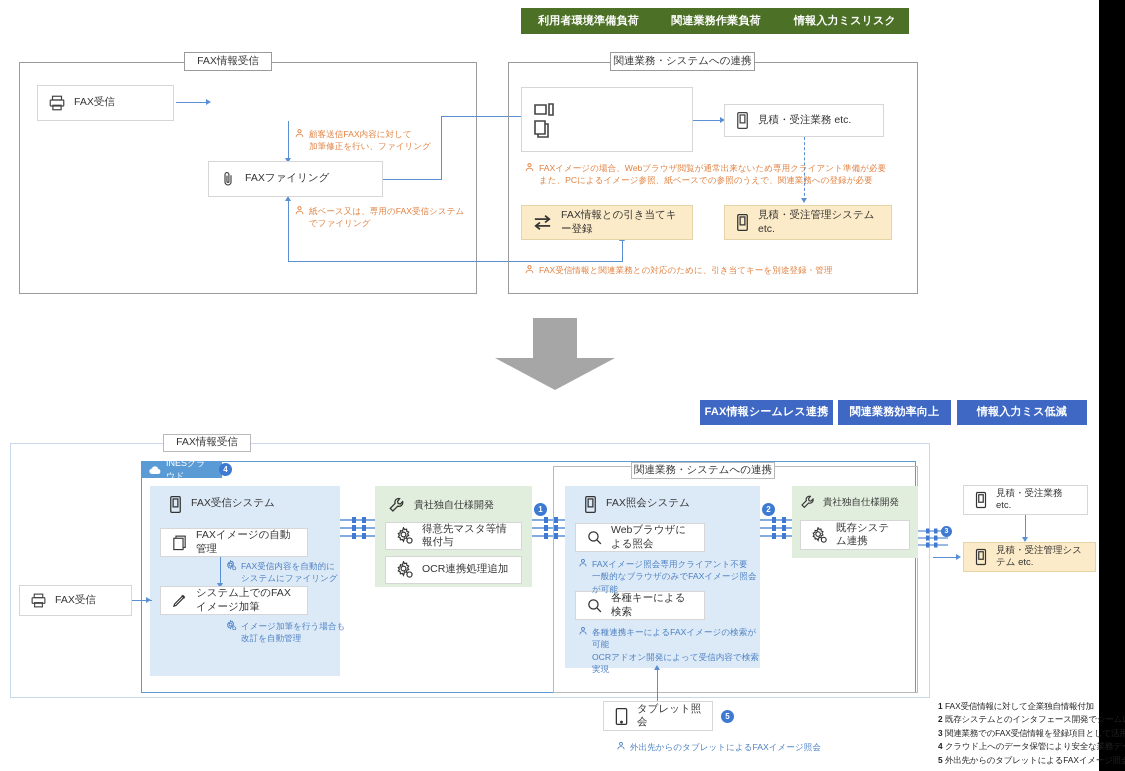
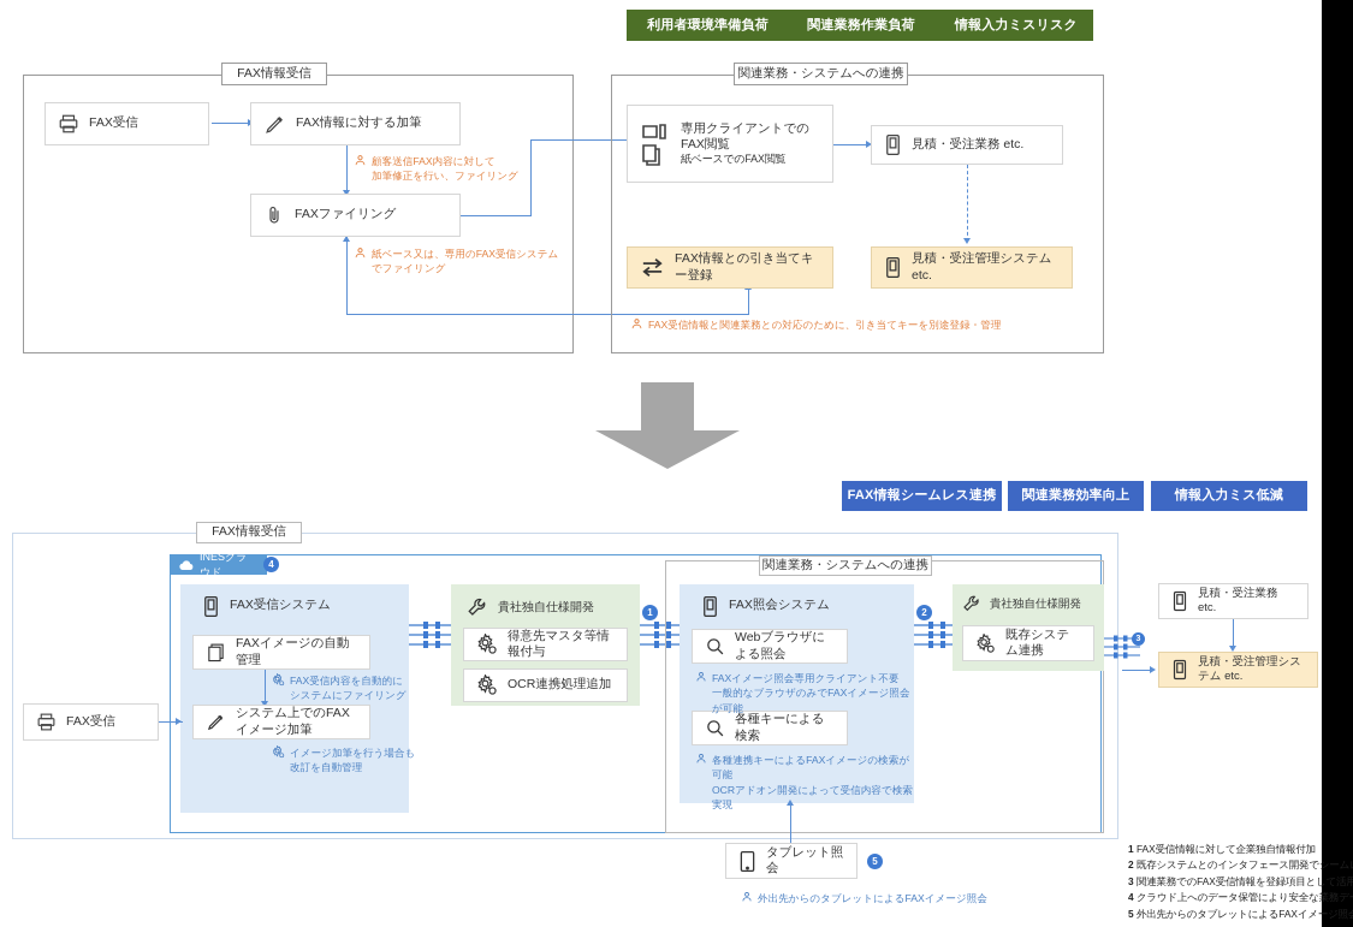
  利用者環境準備負荷
  関連業務作業負荷
  情報入力ミスリスク
  FAX情報受信
  FAX受信
+ FAX情報に対する加筆
  顧客送信FAX内容に対して
  加筆修正を行い、ファイリング
  FAXファイリング
  紙ベース又は、専用のFAX受信システム
  でファイリング
  関連業務・システムへの連携
+ 専用クライアントでのFAX閲覧
+ 紙ベースでのFAX閲覧
  見積・受注業務 etc.
- FAXイメージの場合、Webブラウザ閲覧が通常出来ないため専用クライアント準備が必要
- また、PCによるイメージ参照、紙ベースでの参照のうえで、関連業務への登録が必要
  FAX情報との引き当てキー登録
  見積・受注管理システム etc.
  FAX受信情報と関連業務との対応のために、引き当てキーを別途登録・管理
  FAX情報シームレス連携
  関連業務効率向上
  情報入力ミス低減
  FAX情報受信
  INESクラウド
  4
  FAX受信システム
  FAXイメージの自動管理
  FAX受信内容を自動的に
  システムにファイリング
  システム上でのFAXイメージ加筆
  イメージ加筆を行う場合も
  改訂を自動管理
  FAX受信
  貴社独自仕様開発
  得意先マスタ等情報付与
  OCR連携処理追加
  1
  関連業務・システムへの連携
  FAX照会システム
  Webブラウザによる照会
  FAXイメージ照会専用クライアント不要
  一般的なブラウザのみでFAXイメージ照会が可能
  各種キーによる検索
  各種連携キーによるFAXイメージの検索が可能
  OCRアドオン開発によって受信内容で検索実現
  2
  貴社独自仕様開発
  既存システム連携
  見積・受注業務 etc.
  見積・受注管理システム etc.
  タブレット照会
  5
  外出先からのタブレットによるFAXイメージ照会
  1 FAX受信情報に対して企業独自情報付加
  2 既存システムとのインタフェース開発でシーム
  3 関連業務でのFAX受信情報を登録項目として活用
  4 クラウド上へのデータ保管により安全な業務デ
  5 外出先からのタブレットによるFAXイメージ照
